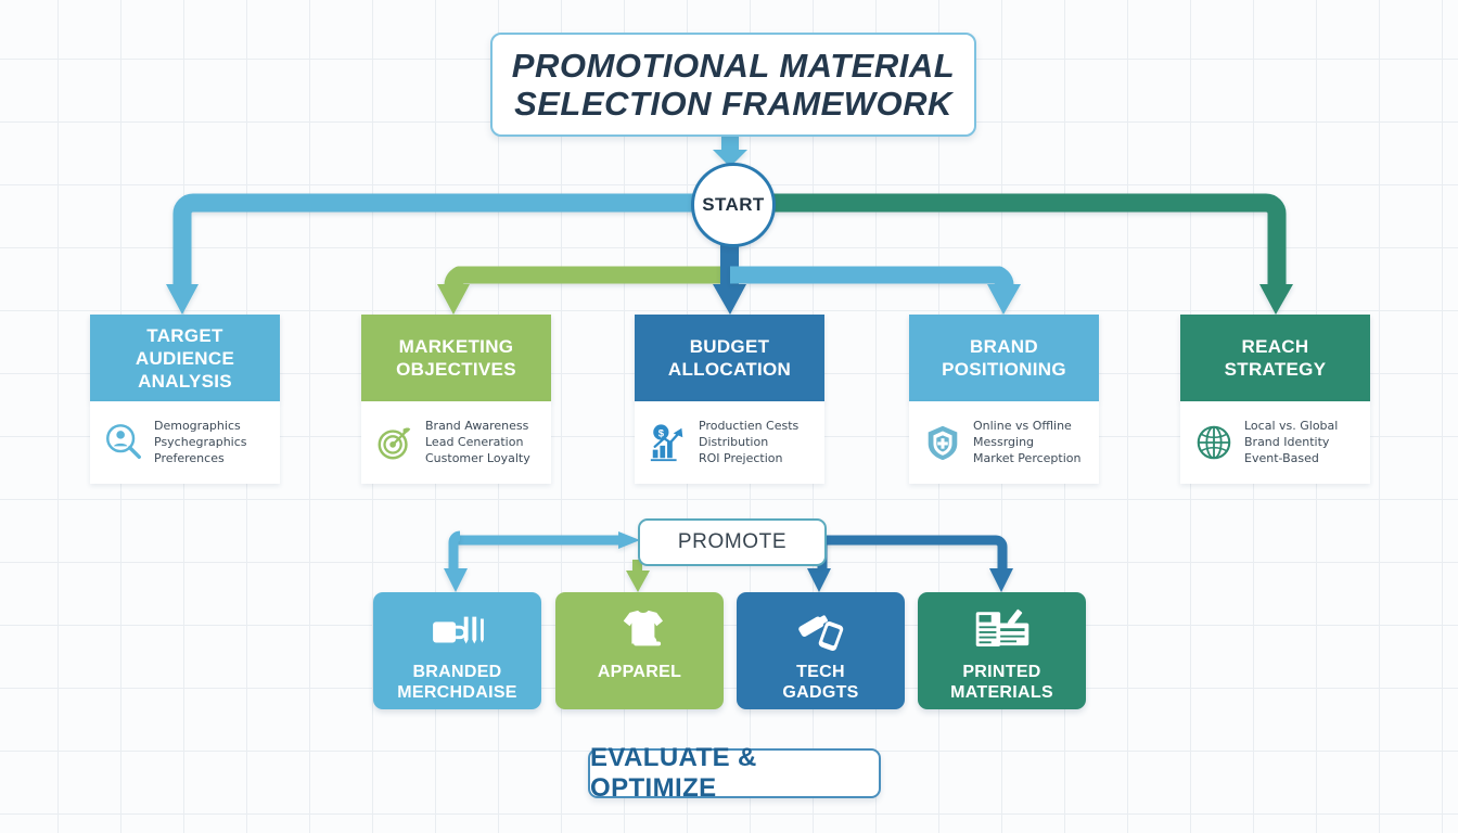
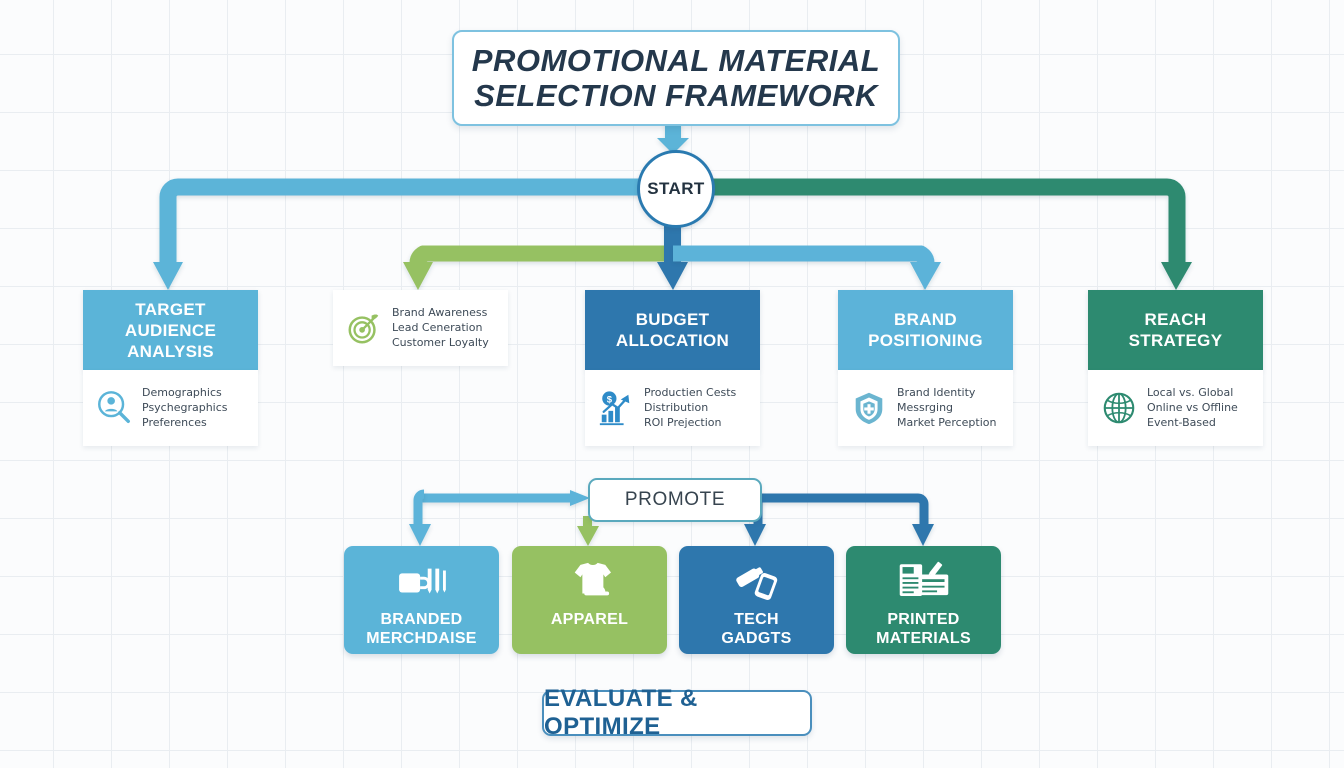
  PROMOTIONAL MATERIAL
  SELECTION FRAMEWORK
  START
  TARGET
  AUDIENCE
  ANALYSIS
  Demographics
  Psychegraphics
  Preferences
- MARKETING
- OBJECTIVES
  Brand Awareness
  Lead Ceneration
  Customer Loyalty
  BUDGET
  ALLOCATION
  $
  Productien Cests
  Distribution
  ROI Prejection
  BRAND
  POSITIONING
- Online vs Offline
+ Brand Identity
  Messrging
  Market Perception
  REACH
  STRATEGY
  Local vs. Global
- Brand Identity
+ Online vs Offline
  Event-Based
  PROMOTE
  BRANDED
  MERCHDAISE
  APPAREL
  TECH
  GADGTS
  PRINTED
  MATERIALS
  EVALUATE & OPTIMIZE
